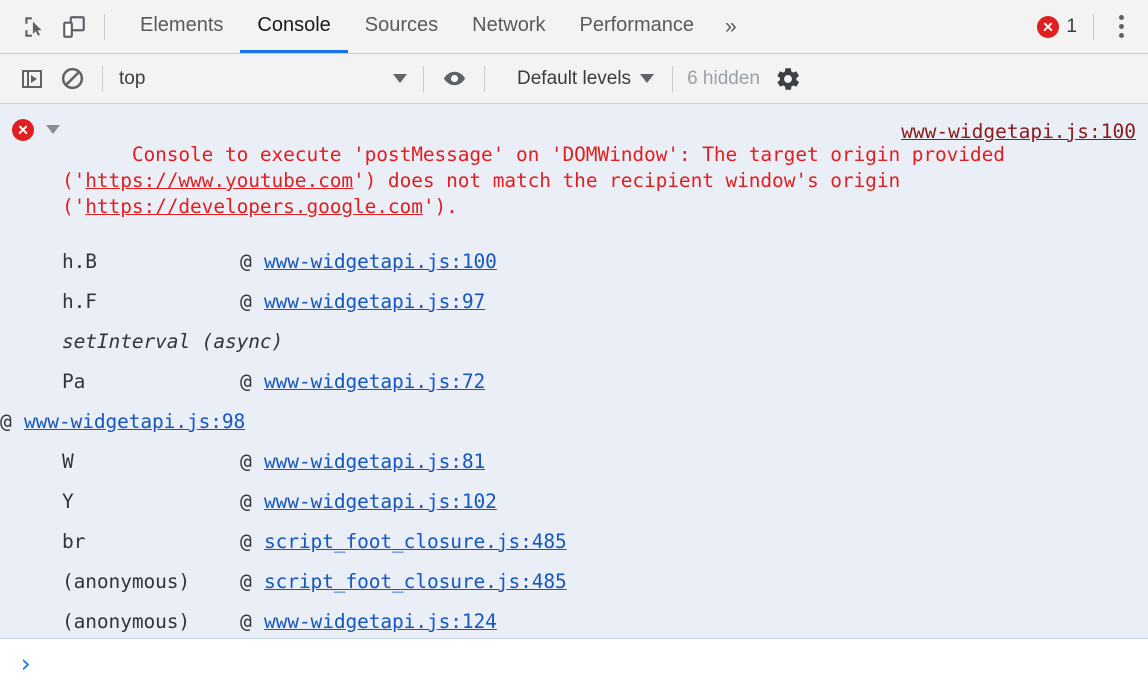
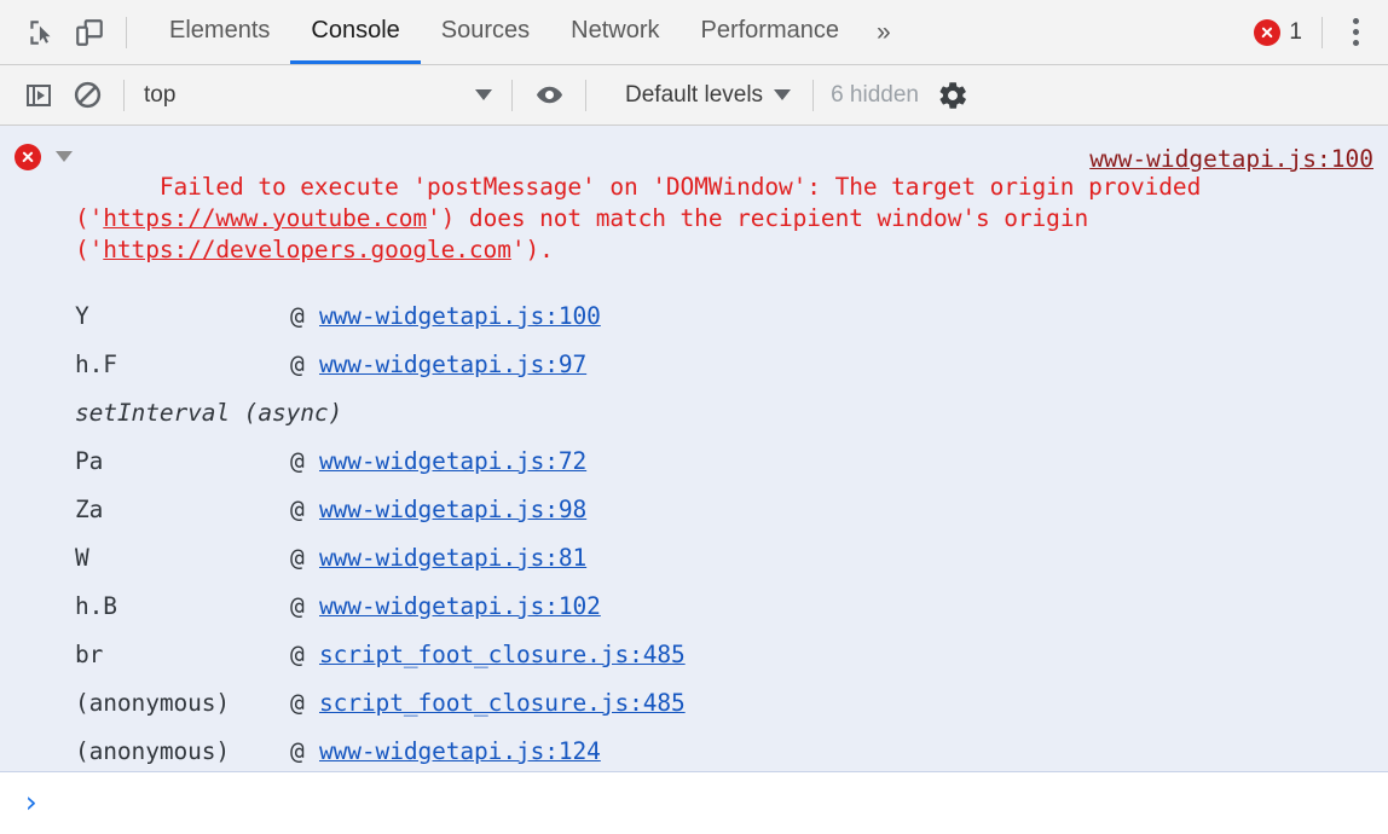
  Elements
  Console
  Sources
  Network
  Performance
  »
  1
  top
  Default levels
  6 hidden
- Console to execute 'postMessage' on 'DOMWindow': The target origin provided ('https://www.youtube.com') does not match the recipient window's origin ('https://developers.google.com').
+ Failed to execute 'postMessage' on 'DOMWindow': The target origin provided ('https://www.youtube.com') does not match the recipient window's origin ('https://developers.google.com').
  www-widgetapi.js:100
- h.B
+ Y
  @
  www-widgetapi.js:100
  h.F
  @
  www-widgetapi.js:97
  setInterval (async)
  Pa
  @
  www-widgetapi.js:72
+ Za
  @
  www-widgetapi.js:98
  W
  @
  www-widgetapi.js:81
- Y
+ h.B
  @
  www-widgetapi.js:102
  br
  @
  script_foot_closure.js:485
  (anonymous)
  @
  script_foot_closure.js:485
  (anonymous)
  @
  www-widgetapi.js:124
  ›
